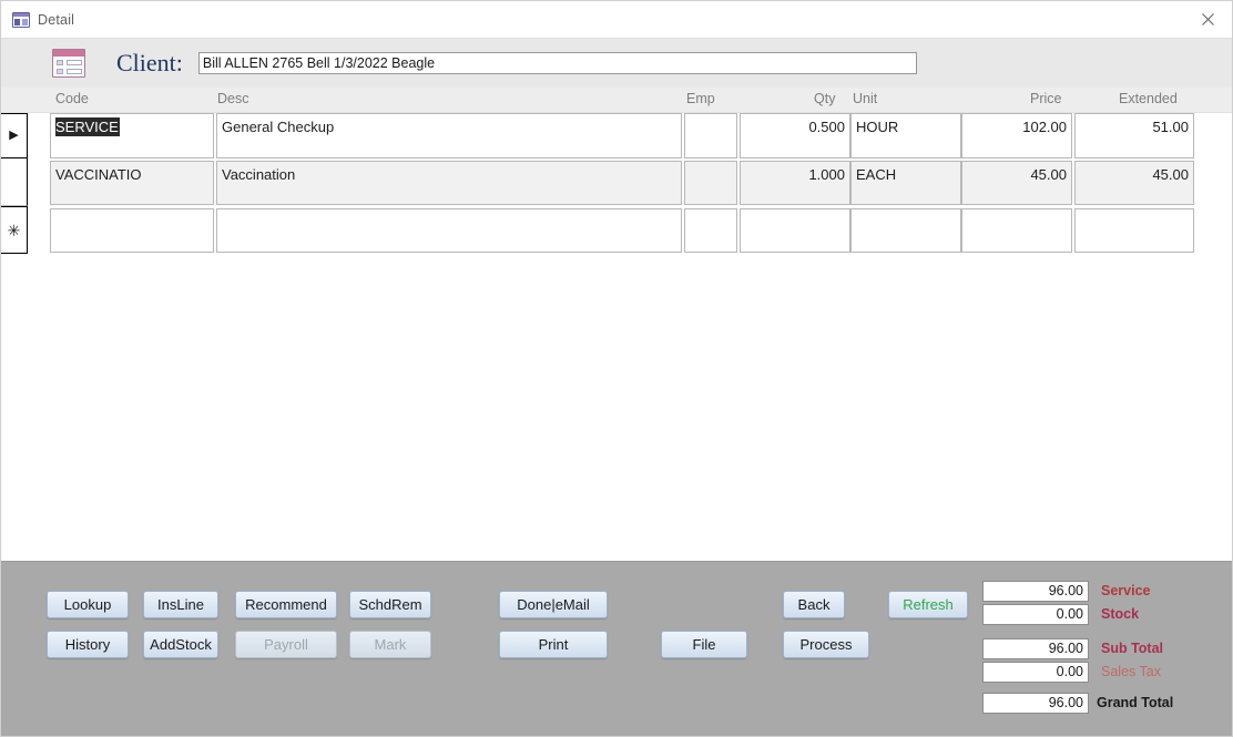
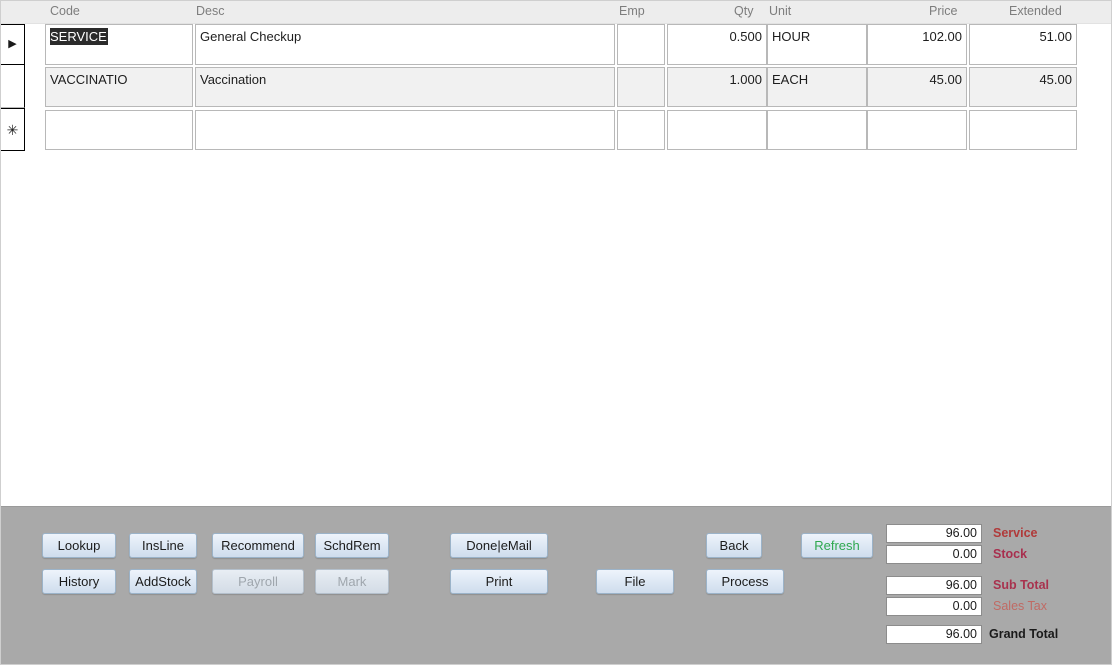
- Detail
- Client:
- Bill ALLEN 2765 Bell 1/3/2022 Beagle
  Code
  Desc
  Emp
  Qty
  Unit
  Price
  Extended
  ▶
  ✳
  SERVICE
  General Checkup
  0.500
  HOUR
  102.00
  51.00
  VACCINATIO
  Vaccination
  1.000
  EACH
  45.00
  45.00
  Lookup
  InsLine
  Recommend
  SchdRem
  Done|eMail
  Back
  Refresh
  History
  AddStock
  Payroll
  Mark
  Print
  File
  Process
  96.00
  Service
  0.00
  Stock
  96.00
  Sub Total
  0.00
  Sales Tax
  96.00
  Grand Total
